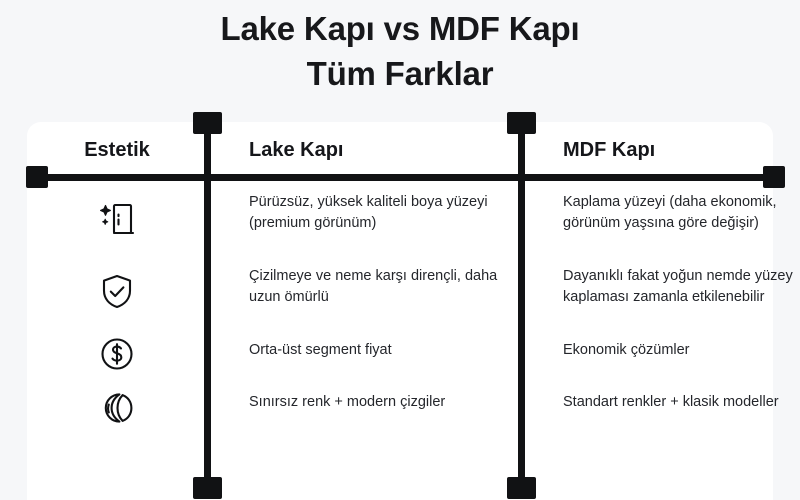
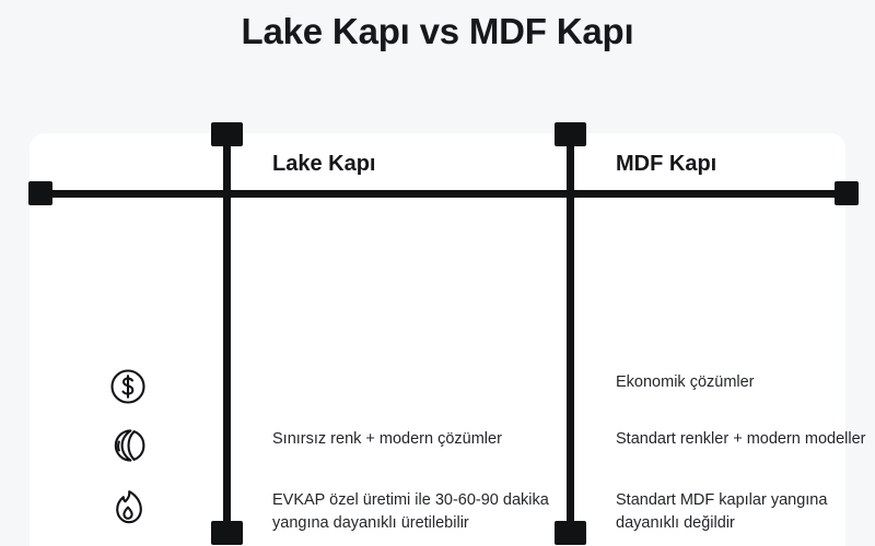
  Lake Kapı vs MDF Kapı
- Tüm Farklar
- Estetik
  Lake Kapı
  MDF Kapı
- Pürüzsüz, yüksek kaliteli boya yüzeyi (premium görünüm)
- Kaplama yüzeyi (daha ekonomik, görünüm yaşsına göre değişir)
- Çizilmeye ve neme karşı dirençli, daha uzun ömürlü
- Dayanıklı fakat yoğun nemde yüzey kaplaması zamanla etkilenebilir
- Orta-üst segment fiyat
  Ekonomik çözümler
- Sınırsız renk + modern çizgiler
+ Sınırsız renk + modern çözümler
- Standart renkler + klasik modeller
+ Standart renkler + modern modeller
+ EVKAP özel üretimi ile 30-60-90 dakika yangına dayanıklı üretilebilir
+ Standart MDF kapılar yangına dayanıklı değildir
